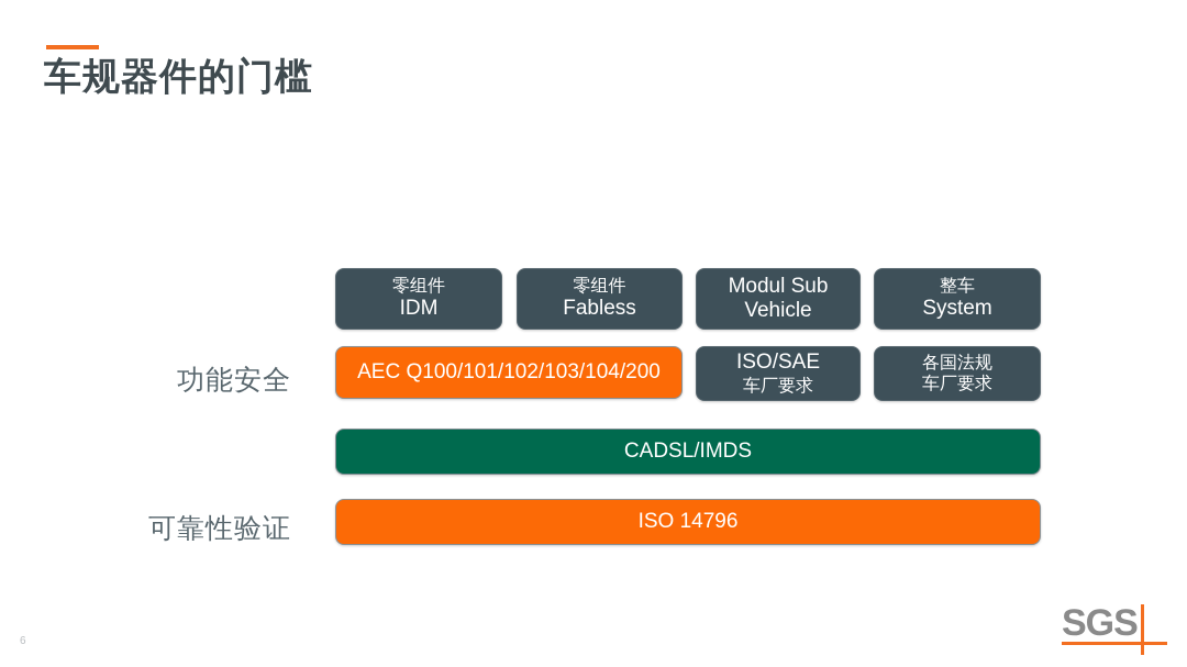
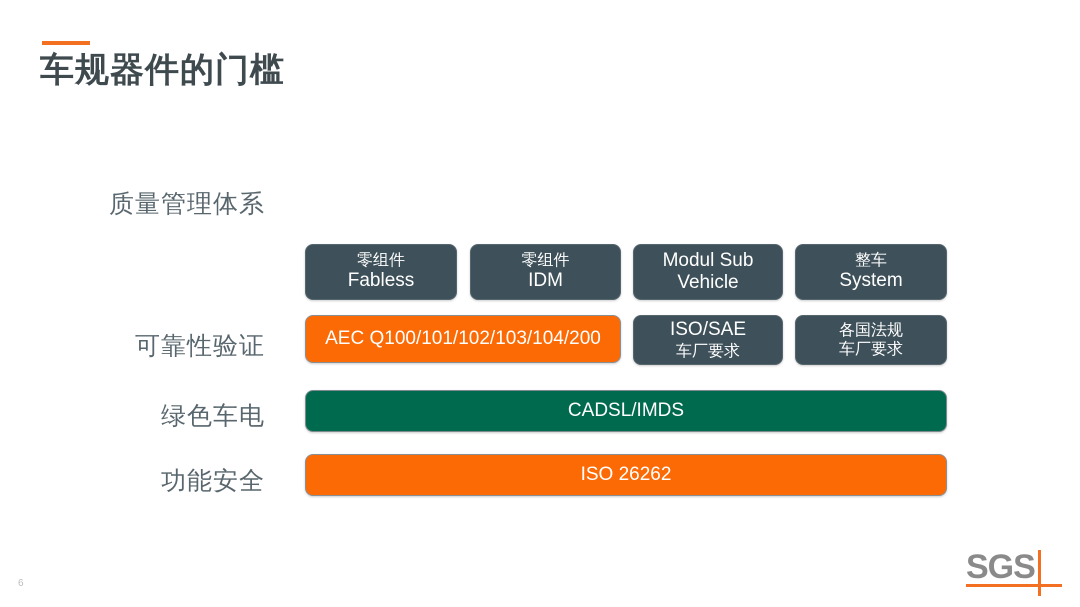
  车规器件的门槛
+ 质量管理体系
  零组件
- IDM
+ Fabless
  零组件
- Fabless
+ IDM
  Modul Sub
  Vehicle
  整车
  System
- 功能安全
+ 可靠性验证
  AEC Q100/101/102/103/104/200
  ISO/SAE
  车厂要求
  各国法规
  车厂要求
+ 绿色车电
  CADSL/IMDS
- 可靠性验证
+ 功能安全
- ISO 14796
+ ISO 26262
  6
  SGS
